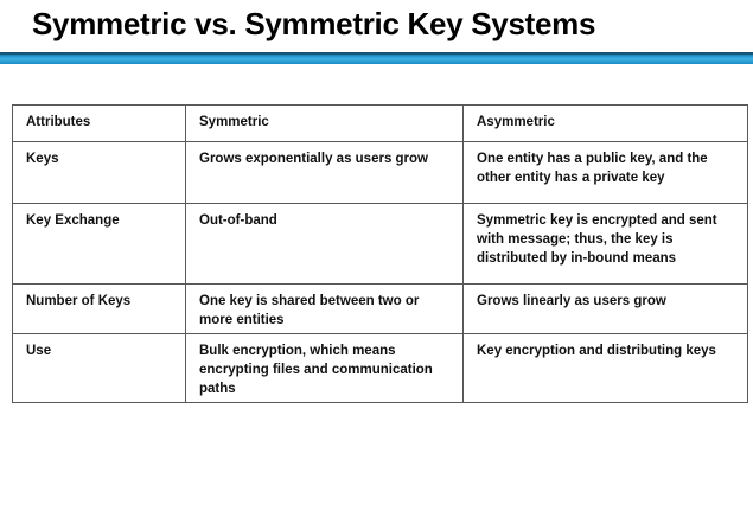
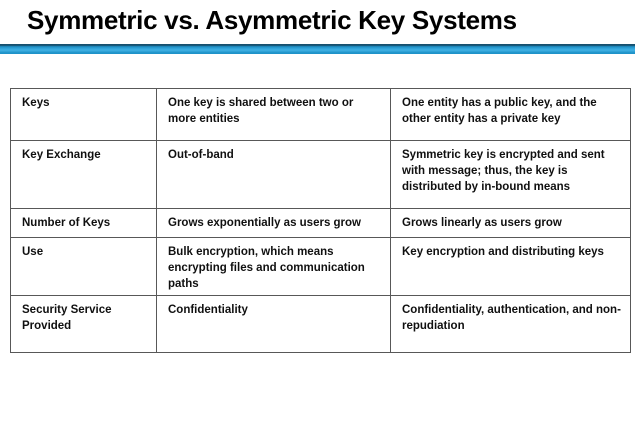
- Symmetric vs. Symmetric Key Systems
+ Symmetric vs. Asymmetric Key Systems
- Attributes	Symmetric	Asymmetric
- Keys	Grows exponentially as users grow	One entity has a public key, and the other entity has a private key
+ Keys	One key is shared between two or more entities	One entity has a public key, and the other entity has a private key
  Key Exchange	Out-of-band	Symmetric key is encrypted and sent with message; thus, the key is distributed by in-bound means
- Number of Keys	One key is shared between two or more entities	Grows linearly as users grow
+ Number of Keys	Grows exponentially as users grow	Grows linearly as users grow
  Use	Bulk encryption, which means encrypting files and communication paths	Key encryption and distributing keys
+ Security Service Provided	Confidentiality	Confidentiality, authentication, and non-repudiation
